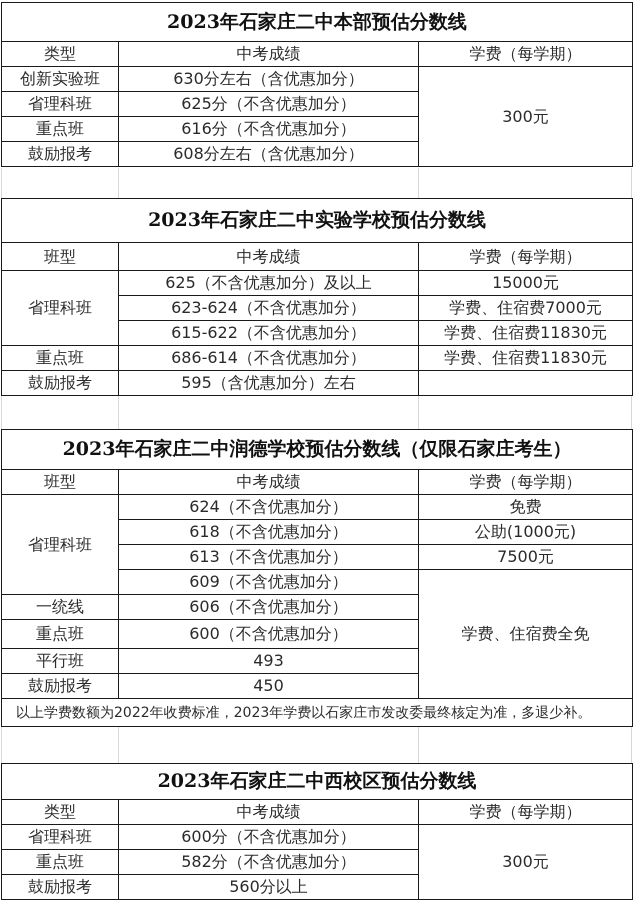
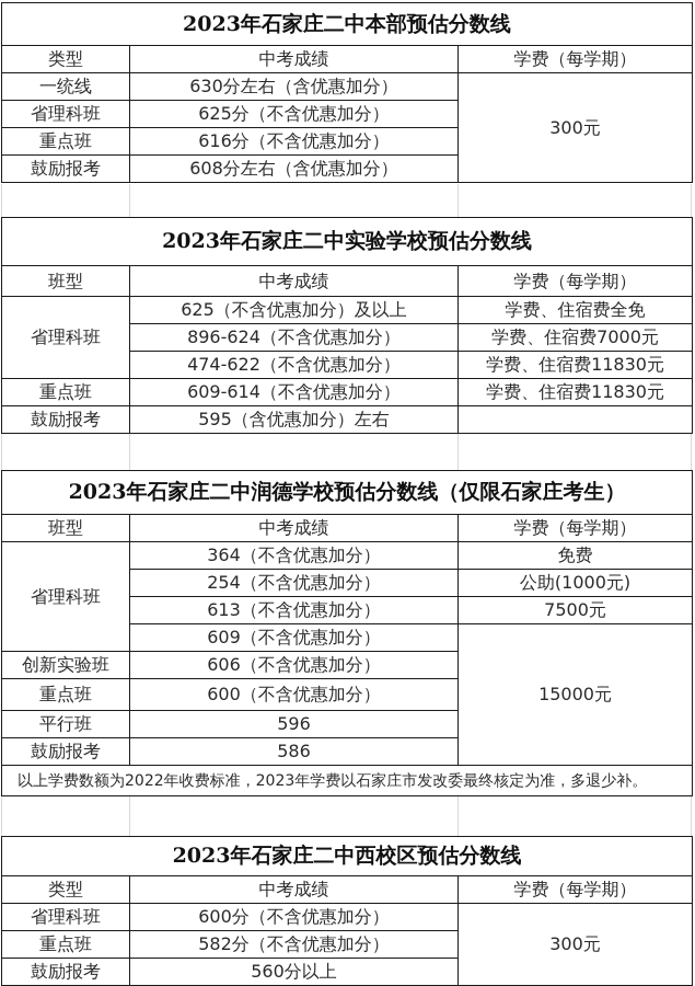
  2023年石家庄二中本部预估分数线
  类型	中考成绩	学费（每学期）
- 创新实验班	630分左右（含优惠加分）	300元
+ 一统线	630分左右（含优惠加分）	300元
  省理科班	625分（不含优惠加分）
  重点班	616分（不含优惠加分）
  鼓励报考	608分左右（含优惠加分）
  2023年石家庄二中实验学校预估分数线
  班型	中考成绩	学费（每学期）
- 省理科班	625（不含优惠加分）及以上	15000元
+ 省理科班	625（不含优惠加分）及以上	学费、住宿费全免
- 623-624（不含优惠加分）	学费、住宿费7000元
+ 896-624（不含优惠加分）	学费、住宿费7000元
- 615-622（不含优惠加分）	学费、住宿费11830元
+ 474-622（不含优惠加分）	学费、住宿费11830元
- 重点班	686-614（不含优惠加分）	学费、住宿费11830元
+ 重点班	609-614（不含优惠加分）	学费、住宿费11830元
  鼓励报考	595（含优惠加分）左右
  2023年石家庄二中润德学校预估分数线（仅限石家庄考生）
  班型	中考成绩	学费（每学期）
- 省理科班	624（不含优惠加分）	免费
+ 省理科班	364（不含优惠加分）	免费
- 618（不含优惠加分）	公助(1000元)
+ 254（不含优惠加分）	公助(1000元)
  613（不含优惠加分）	7500元
- 609（不含优惠加分）	学费、住宿费全免
+ 609（不含优惠加分）	15000元
- 一统线	606（不含优惠加分）
+ 创新实验班	606（不含优惠加分）
  重点班	600（不含优惠加分）
- 平行班	493
+ 平行班	596
- 鼓励报考	450
+ 鼓励报考	586
  以上学费数额为2022年收费标准，2023年学费以石家庄市发改委最终核定为准，多退少补。
  2023年石家庄二中西校区预估分数线
  类型	中考成绩	学费（每学期）
  省理科班	600分（不含优惠加分）	300元
  重点班	582分（不含优惠加分）
  鼓励报考	560分以上
